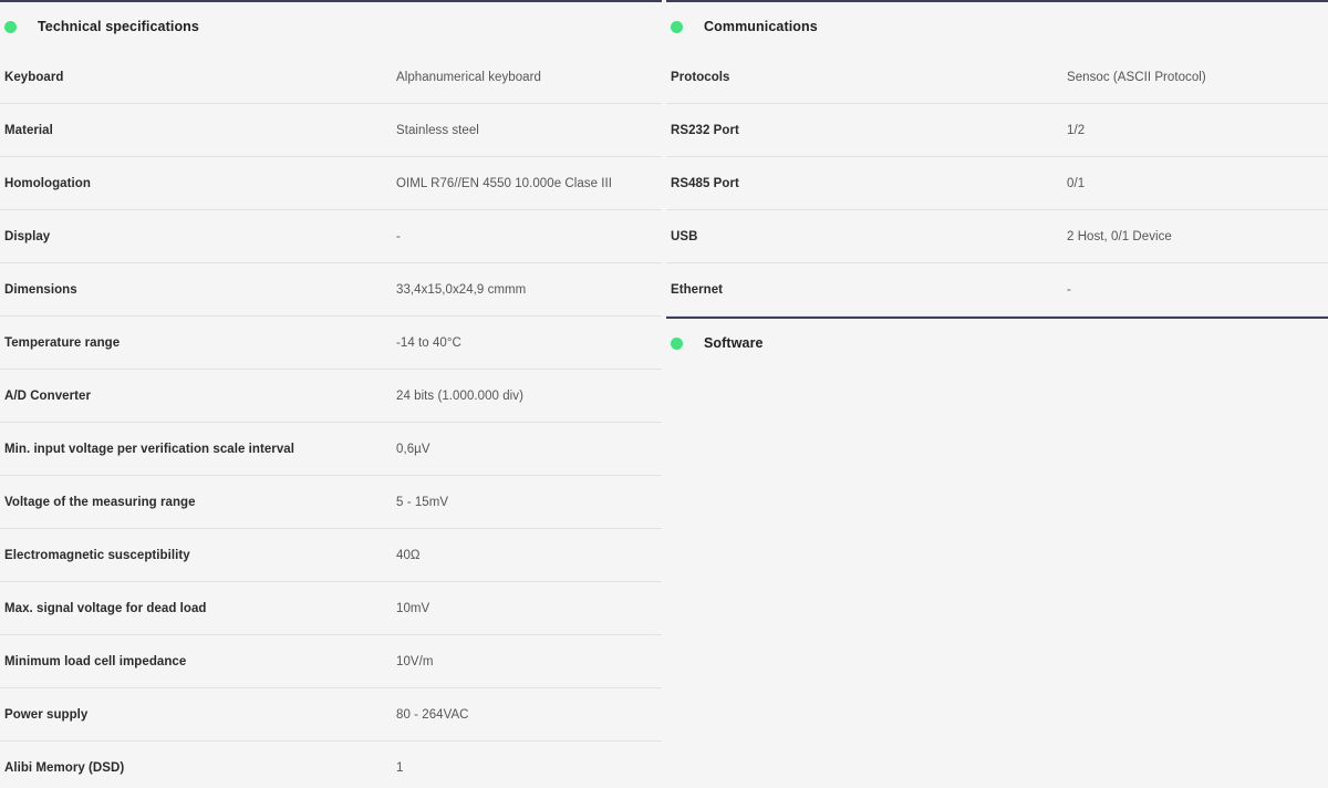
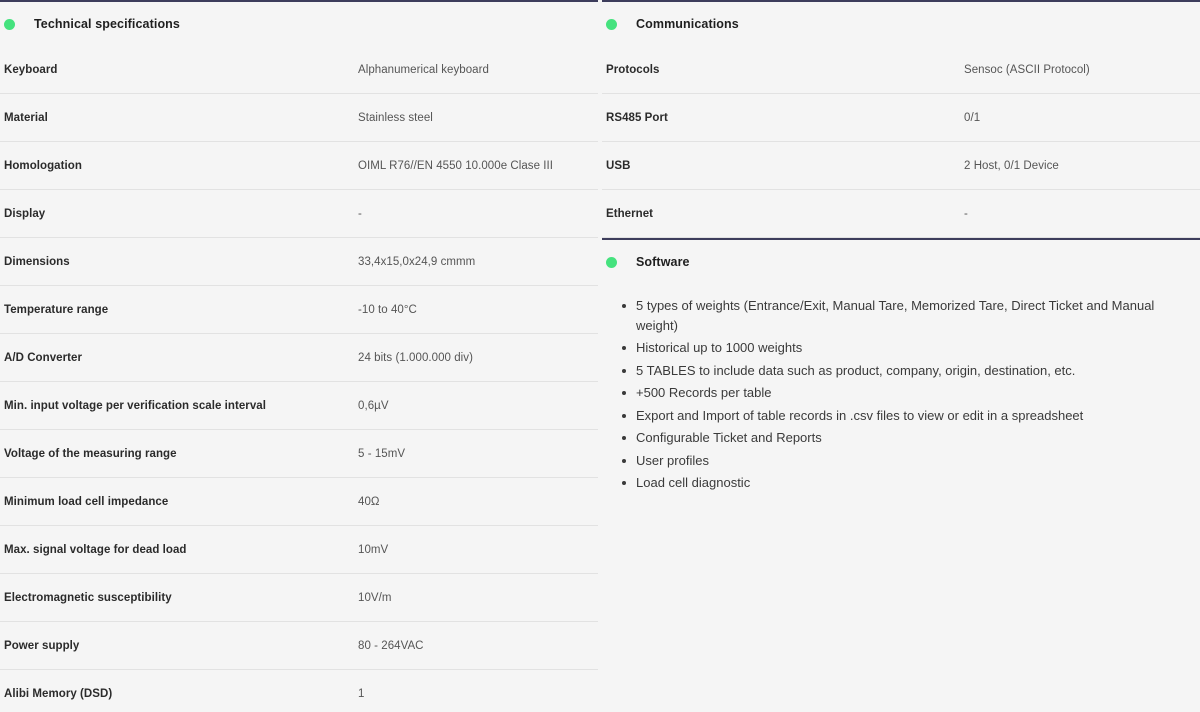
  Technical specifications
  Keyboard
  Alphanumerical keyboard
  Material
  Stainless steel
  Homologation
  OIML R76//EN 4550 10.000e Clase III
  Display
  -
  Dimensions
  33,4x15,0x24,9 cmmm
  Temperature range
- -14 to 40°C
+ -10 to 40°C
  A/D Converter
  24 bits (1.000.000 div)
  Min. input voltage per verification scale interval
  0,6µV
  Voltage of the measuring range
  5 - 15mV
- Electromagnetic susceptibility
+ Minimum load cell impedance
  40Ω
  Max. signal voltage for dead load
  10mV
- Minimum load cell impedance
+ Electromagnetic susceptibility
  10V/m
  Power supply
  80 - 264VAC
  Alibi Memory (DSD)
  1
  Communications
  Protocols
  Sensoc (ASCII Protocol)
- RS232 Port
- 1/2
  RS485 Port
  0/1
  USB
  2 Host, 0/1 Device
  Ethernet
  -
  Software
+ 5 types of weights (Entrance/Exit, Manual Tare, Memorized Tare, Direct Ticket and Manual weight)
+ Historical up to 1000 weights
+ 5 TABLES to include data such as product, company, origin, destination, etc.
+ +500 Records per table
+ Export and Import of table records in .csv files to view or edit in a spreadsheet
+ Configurable Ticket and Reports
+ User profiles
+ Load cell diagnostic
